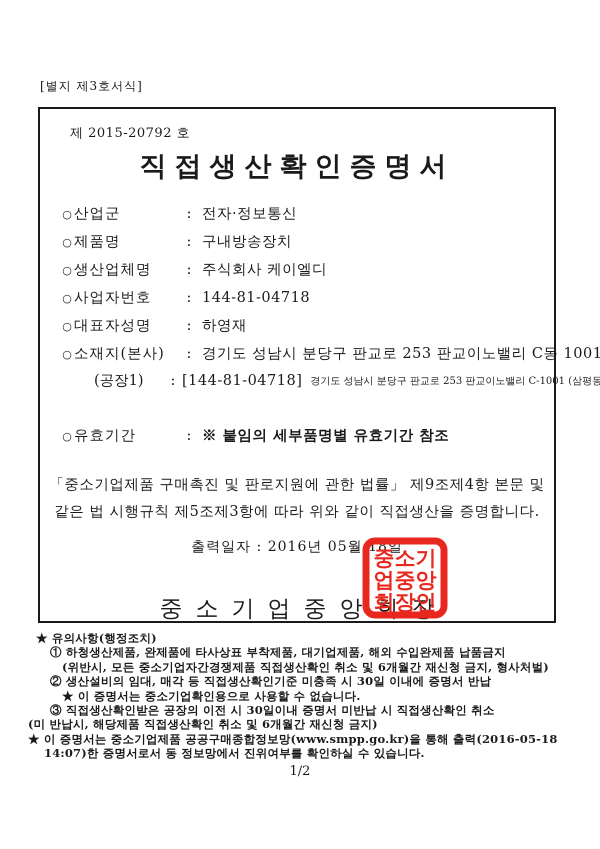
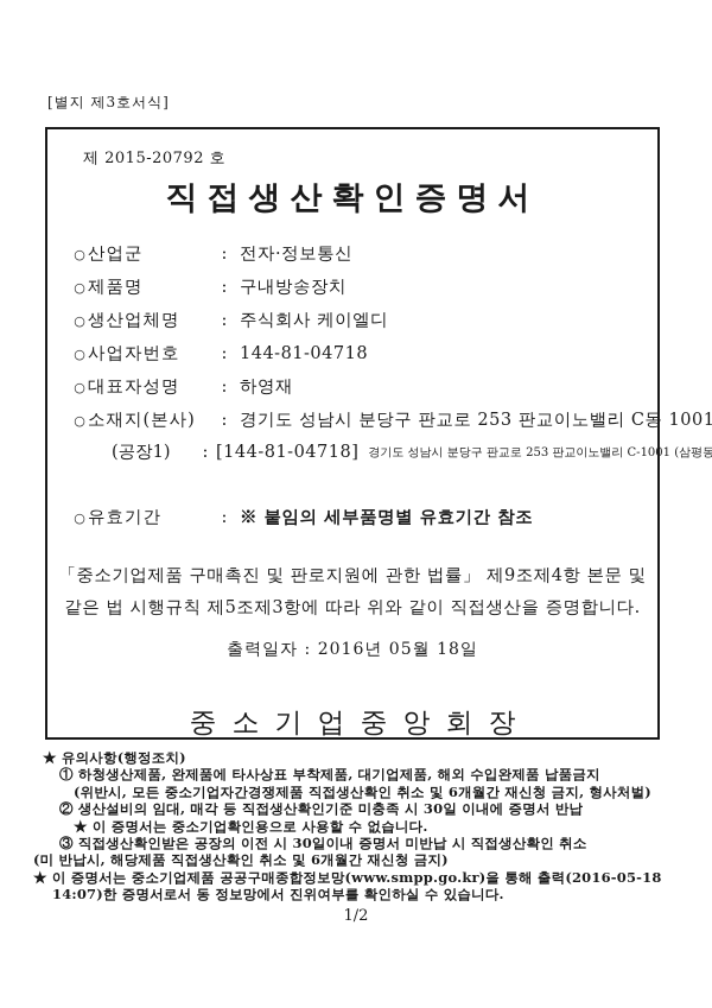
  [별지 제3호서식]
  제 2015-20792 호
  직접생산확인증명서
  ○
  산업군
  :
  전자·정보통신
  ○
  제품명
  :
  구내방송장치
  ○
  생산업체명
  :
  주식회사 케이엘디
  ○
  사업자번호
  :
  144-81-04718
  ○
  대표자성명
  :
  하영재
  ○
  소재지(본사)
  :
  경기도 성남시 분당구 판교로 253 판교이노밸리 C동 1001
  (공장1)
  :
  [144-81-04718]
  경기도 성남시 분당구 판교로 253 판교이노밸리 C-1001 (삼평동
  ○
  유효기간
  :
  ※ 붙임의 세부품명별 유효기간 참조
  「중소기업제품 구매촉진 및 판로지원에 관한 법률」 제9조제4항 본문 및
  같은 법 시행규칙 제5조제3항에 따라 위와 같이 직접생산을 증명합니다.
  출력일자 : 2016년 05월 18일
  중소기업중앙회장
- 중소기
- 업중앙
- 회장인
  ★ 유의사항(행정조치)
  ① 하청생산제품, 완제품에 타사상표 부착제품, 대기업제품, 해외 수입완제품 납품금지
  (위반시, 모든 중소기업자간경쟁제품 직접생산확인 취소 및 6개월간 재신청 금지, 형사처벌)
  ② 생산설비의 임대, 매각 등 직접생산확인기준 미충족 시 30일 이내에 증명서 반납
  ★ 이 증명서는 중소기업확인용으로 사용할 수 없습니다.
  ③ 직접생산확인받은 공장의 이전 시 30일이내 증명서 미반납 시 직접생산확인 취소
  (미 반납시, 해당제품 직접생산확인 취소 및 6개월간 재신청 금지)
  ★ 이 증명서는 중소기업제품 공공구매종합정보망(www.smpp.go.kr)을 통해 출력(2016-05-18
  14:07)한 증명서로서 동 정보망에서 진위여부를 확인하실 수 있습니다.
  1/2
